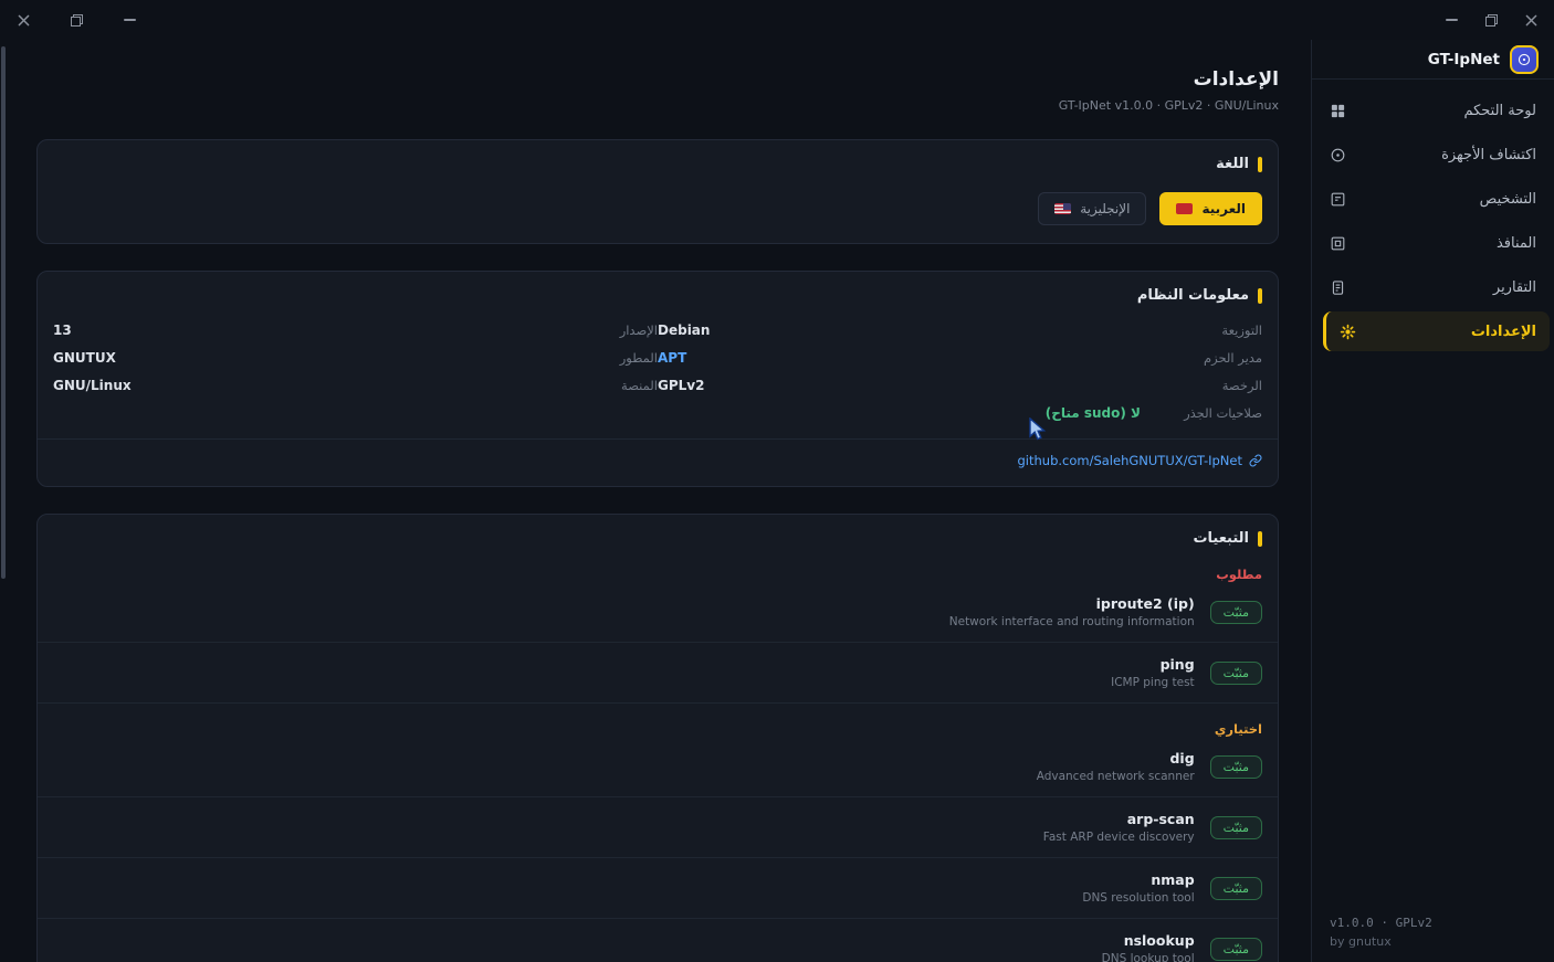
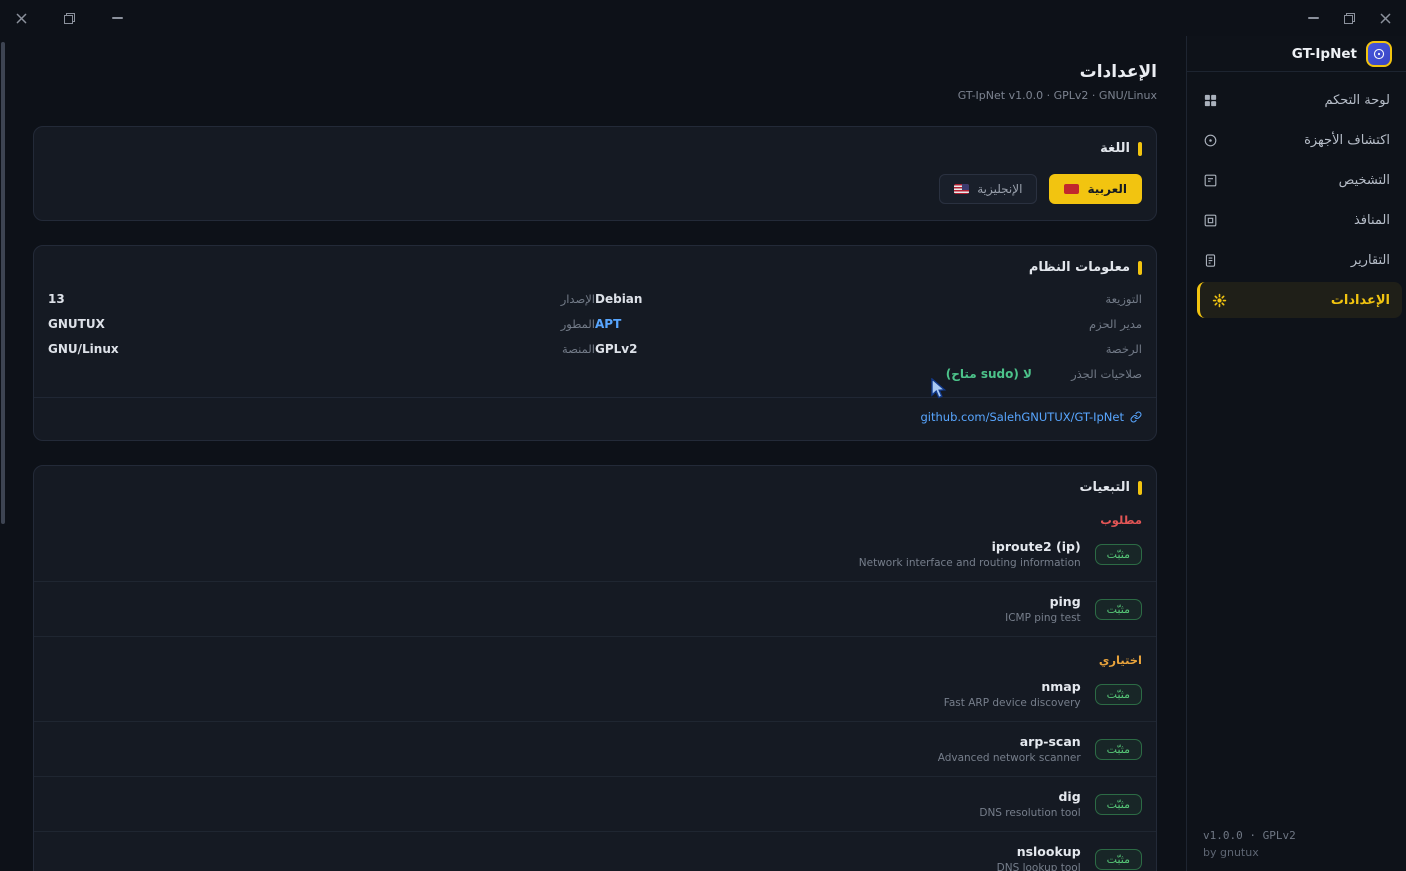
  الإعدادات
  GT-IpNet v1.0.0 · GPLv2 · GNU/Linux
  اللغة
  العربية
  الإنجليزية
  معلومات النظام
  التوزيعة
  Debian
  الإصدار
  13
  مدير الحزم
  APT
  المطور
  GNUTUX
  الرخصة
  GPLv2
  المنصة
  GNU/Linux
  صلاحيات الجذر
  لا (sudo متاح)
  github.com/SalehGNUTUX/GT-IpNet
  التبعيات
  مطلوب
  مثبّت
  iproute2 (ip)
  Network interface and routing information
  مثبّت
  ping
  ICMP ping test
  اختياري
  مثبّت
- dig
+ nmap
- Advanced network scanner
+ Fast ARP device discovery
  مثبّت
  arp-scan
- Fast ARP device discovery
+ Advanced network scanner
  مثبّت
- nmap
+ dig
  DNS resolution tool
  مثبّت
  nslookup
  DNS lookup tool
  GT-IpNet
  لوحة التحكم
  اكتشاف الأجهزة
  التشخيص
  المنافذ
  التقارير
  الإعدادات
  v1.0.0 · GPLv2
  by gnutux
